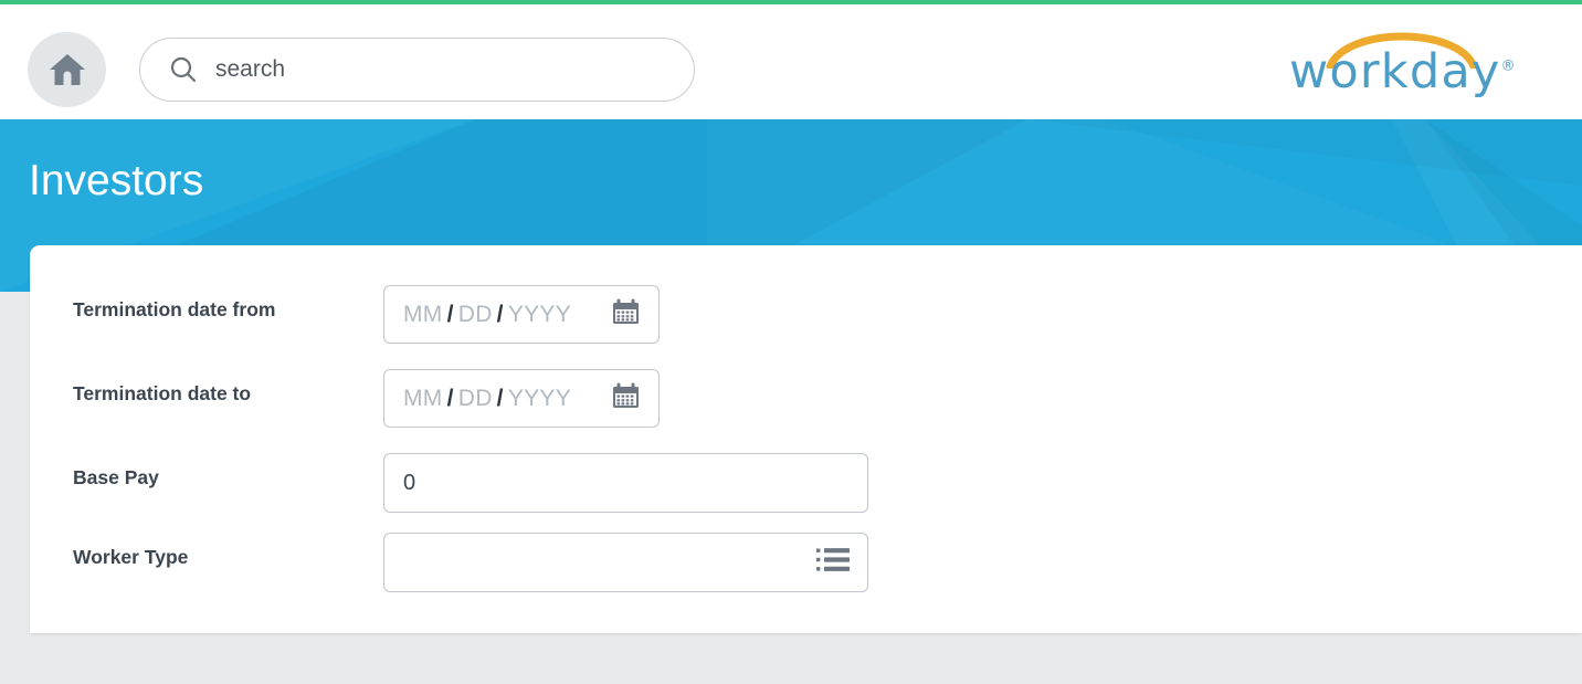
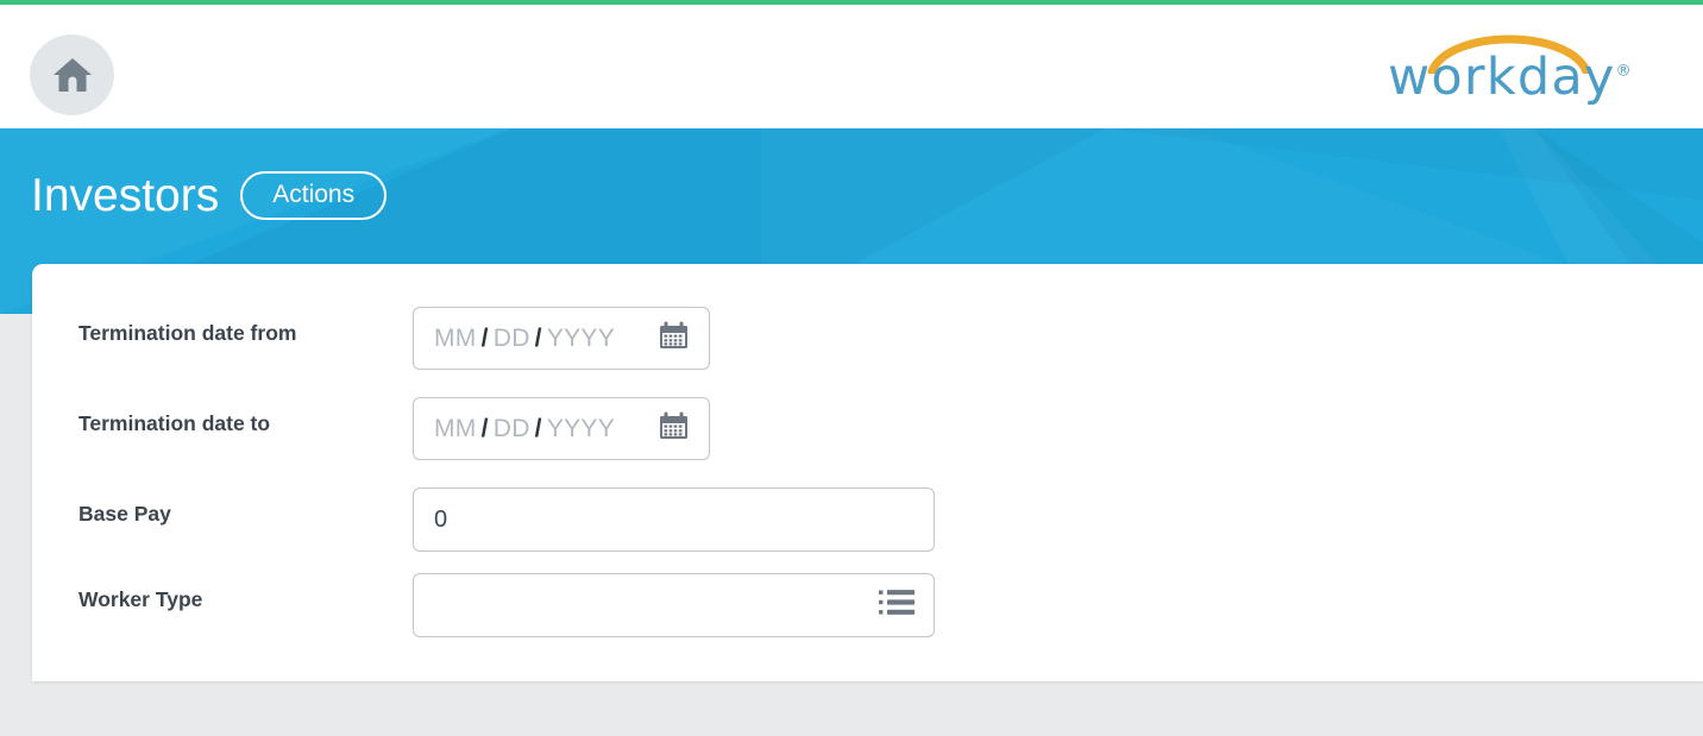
- search
  workday®
  Investors
+ Actions
  Termination date from
  MM / DD / YYYY
  Termination date to
  MM / DD / YYYY
  Base Pay
  0
  Worker Type
